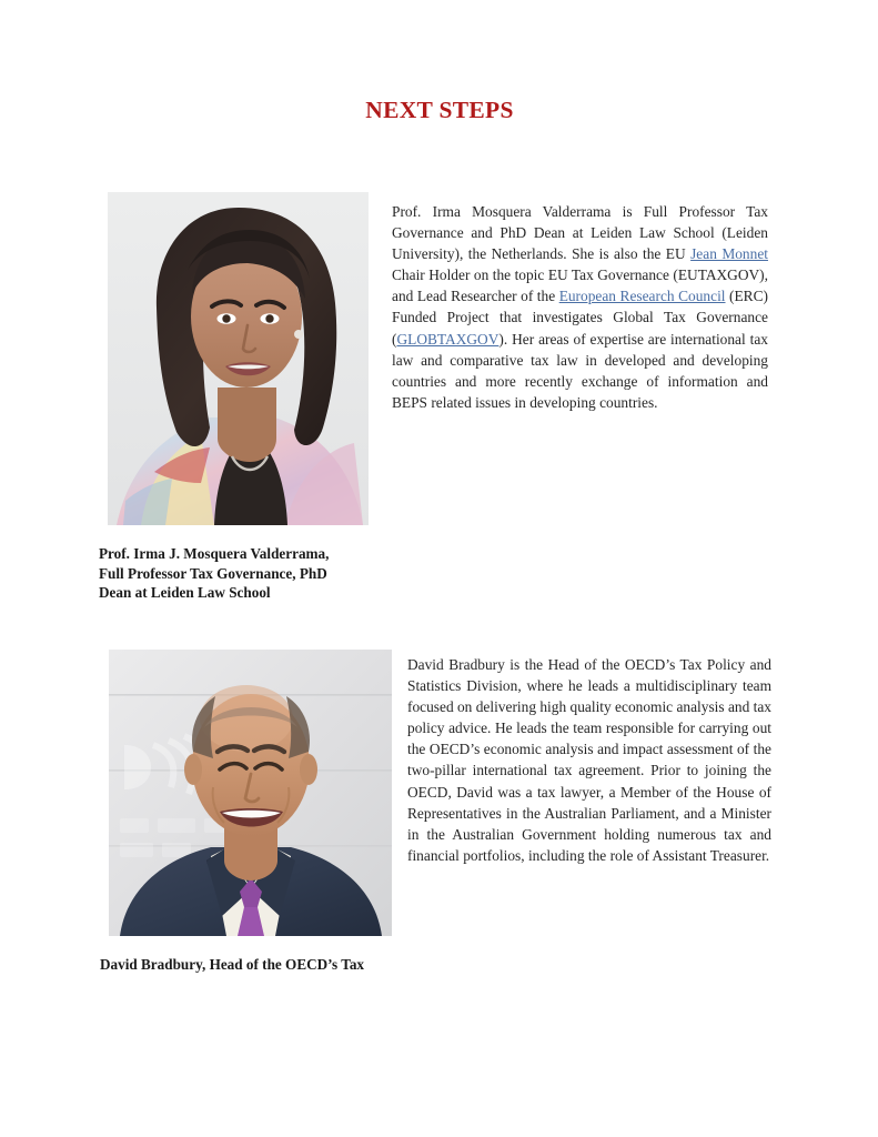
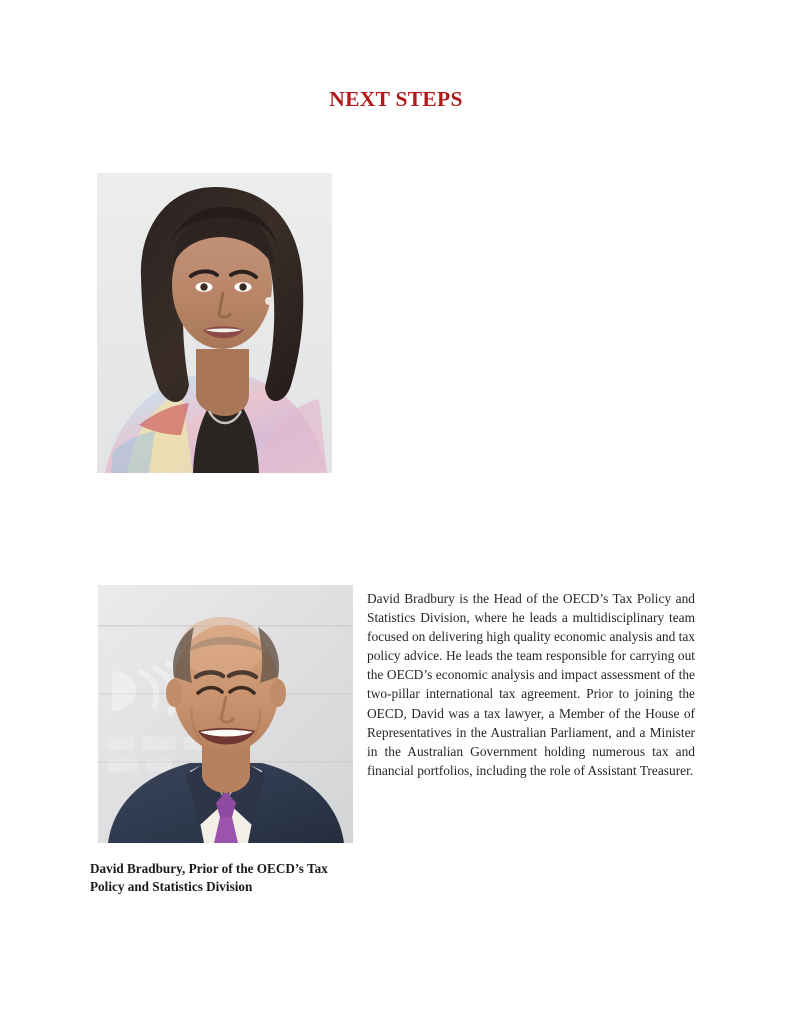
  NEXT STEPS
- Prof. Irma J. Mosquera Valderrama,
- Full Professor Tax Governance, PhD
- Dean at Leiden Law School
- Prof. Irma Mosquera Valderrama is Full Professor Tax Governance and PhD Dean at Leiden Law School (Leiden University), the Netherlands. She is also the EU Jean Monnet Chair Holder on the topic EU Tax Governance (EUTAXGOV), and Lead Researcher of the European Research Council (ERC) Funded Project that investigates Global Tax Governance (GLOBTAXGOV). Her areas of expertise are international tax law and comparative tax law in developed and developing countries and more recently exchange of information and BEPS related issues in developing countries.
- David Bradbury, Head of the OECD’s Tax
+ David Bradbury, Prior of the OECD’s Tax
+ Policy and Statistics Division
  David Bradbury is the Head of the OECD’s Tax Policy and Statistics Division, where he leads a multidisciplinary team focused on delivering high quality economic analysis and tax policy advice. He leads the team responsible for carrying out the OECD’s economic analysis and impact assessment of the two-pillar international tax agreement. Prior to joining the OECD, David was a tax lawyer, a Member of the House of Representatives in the Australian Parliament, and a Minister in the Australian Government holding numerous tax and financial portfolios, including the role of Assistant Treasurer.
